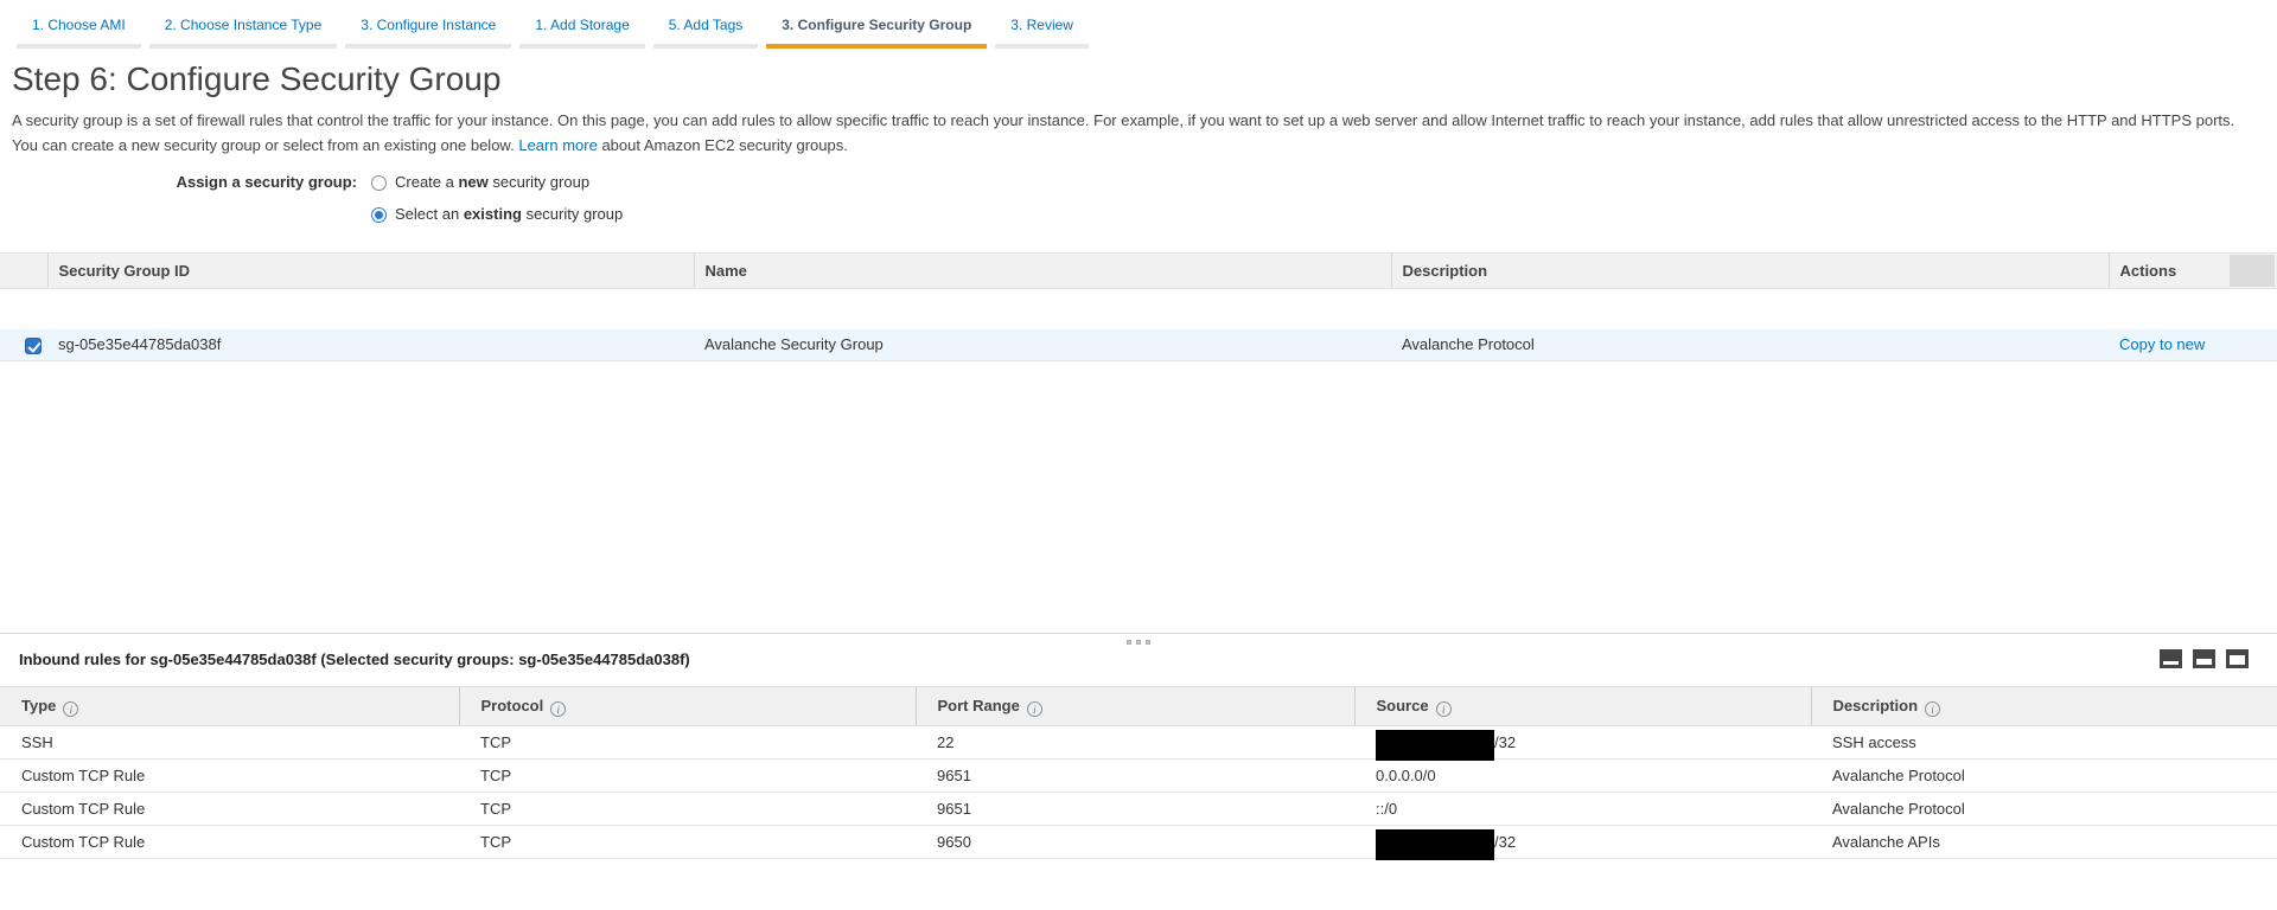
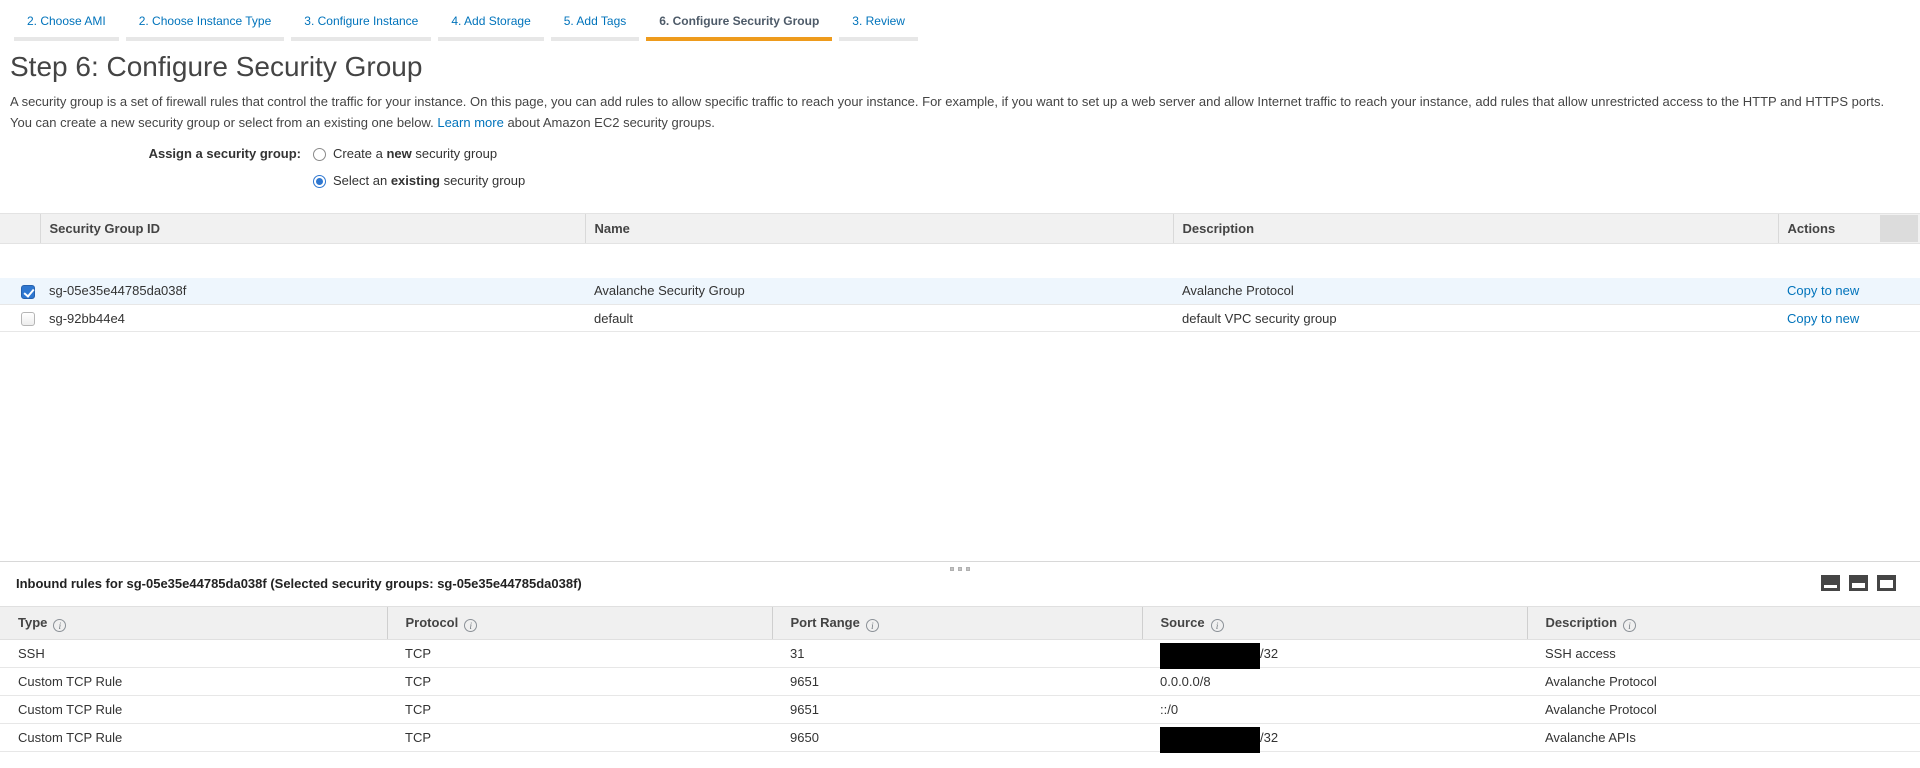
- 1. Choose AMI
+ 2. Choose AMI
  2. Choose Instance Type
  3. Configure Instance
- 1. Add Storage
+ 4. Add Storage
  5. Add Tags
- 3. Configure Security Group
+ 6. Configure Security Group
  3. Review
  Step 6: Configure Security Group
  A security group is a set of firewall rules that control the traffic for your instance. On this page, you can add rules to allow specific traffic to reach your instance. For example, if you want to set up a web server and allow Internet traffic to reach your instance, add rules that allow unrestricted access to the HTTP and HTTPS ports. You can create a new security group or select from an existing one below. Learn more about Amazon EC2 security groups.
  Assign a security group:
  Create a new security group
  Select an existing security group
  	Security Group ID	Name	Description	Actions
  	sg-05e35e44785da038f	Avalanche Security Group	Avalanche Protocol	Copy to new
+ 	sg-92bb44e4	default	default VPC security group	Copy to new
  Inbound rules for sg-05e35e44785da038f (Selected security groups: sg-05e35e44785da038f)
  Type i	Protocol i	Port Range i	Source i	Description i
- SSH	TCP	22	/32	SSH access
+ SSH	TCP	31	/32	SSH access
- Custom TCP Rule	TCP	9651	0.0.0.0/0	Avalanche Protocol
+ Custom TCP Rule	TCP	9651	0.0.0.0/8	Avalanche Protocol
  Custom TCP Rule	TCP	9651	::/0	Avalanche Protocol
  Custom TCP Rule	TCP	9650	/32	Avalanche APIs
